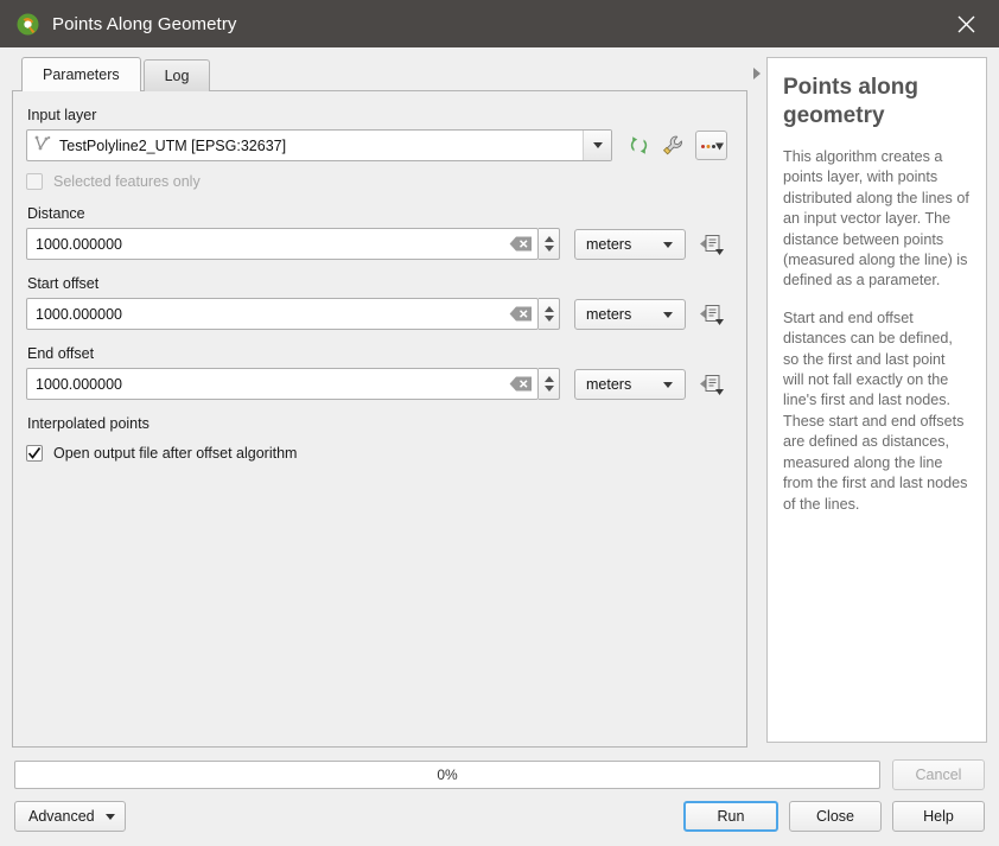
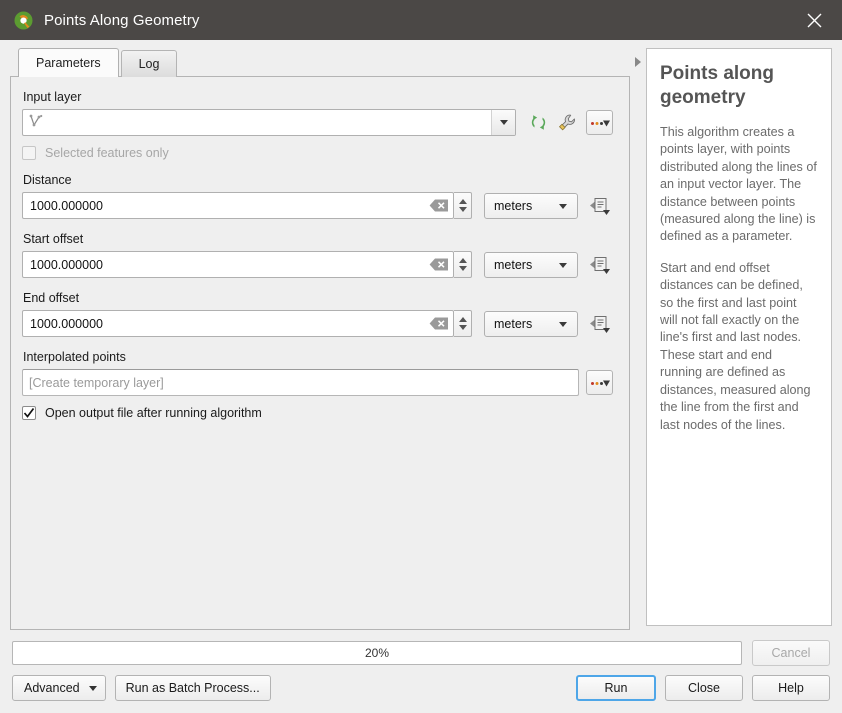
  Points Along Geometry
  Parameters
  Log
  Input layer
- TestPolyline2_UTM [EPSG:32637]
  Selected features only
  Distance
  1000.000000
  meters
  Start offset
  1000.000000
  meters
  End offset
  1000.000000
  meters
  Interpolated points
+ [Create temporary layer]
- Open output file after offset algorithm
+ Open output file after running algorithm
  Points along geometry
  This algorithm creates a points layer, with points distributed along the lines of an input vector layer. The distance between points (measured along the line) is defined as a parameter.
- Start and end offset distances can be defined, so the first and last point will not fall exactly on the line's first and last nodes. These start and end offsets are defined as distances, measured along the line from the first and last nodes of the lines.
+ Start and end offset distances can be defined, so the first and last point will not fall exactly on the line's first and last nodes. These start and end running are defined as distances, measured along the line from the first and last nodes of the lines.
- 0%
+ 20%
  Cancel
  Advanced
+ Run as Batch Process...
  Run
  Close
  Help
